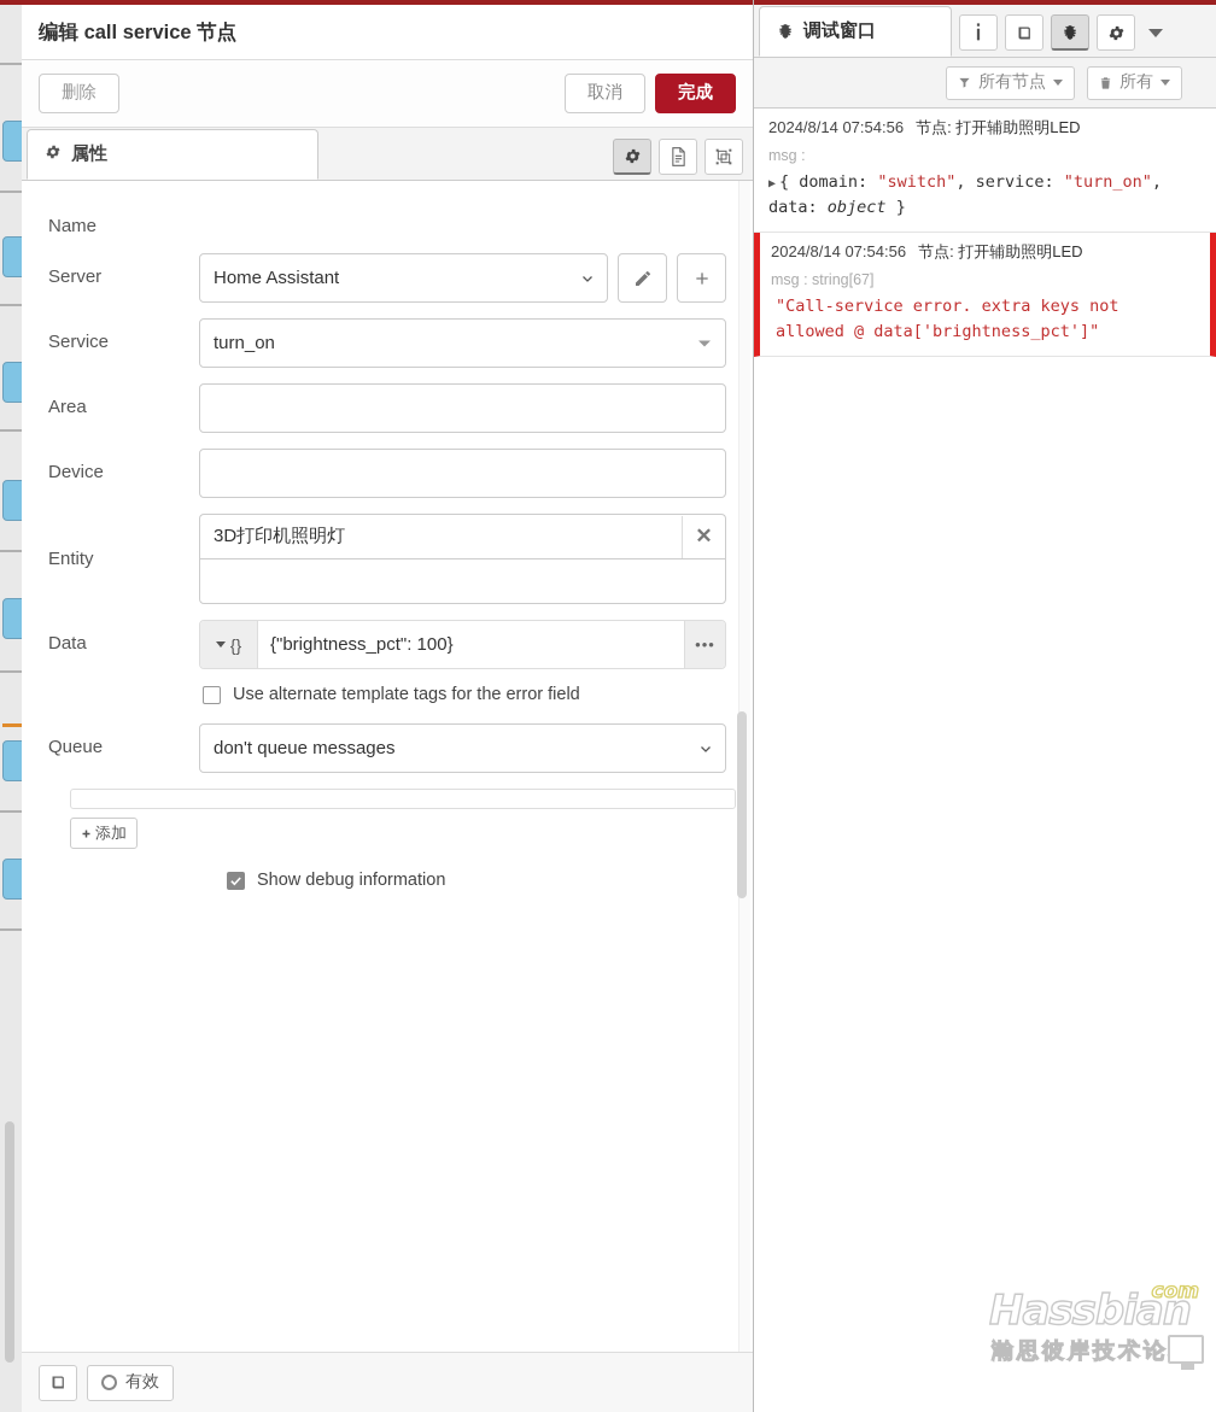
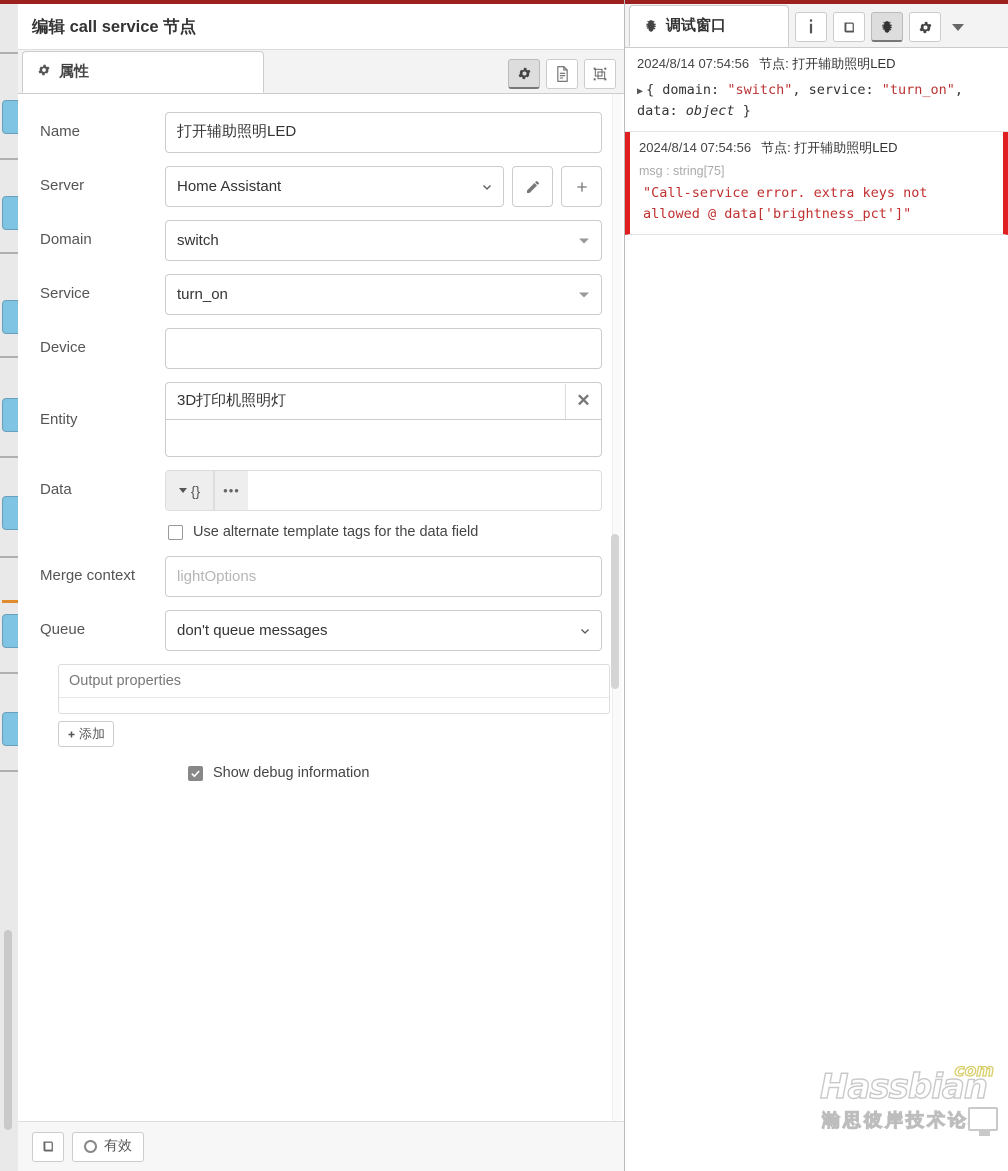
  编辑 call service 节点
- 删除
- 取消
- 完成
  属性
  Name
+ 打开辅助照明LED
  Server
  Home Assistant
+ Domain
+ switch
  Service
  turn_on
- Area
  Device
  Entity
  3D打印机照明灯
  ✕
  Data
  {}
- {"brightness_pct": 100}
  •••
- Use alternate template tags for the error field
+ Use alternate template tags for the data field
+ Merge context
+ lightOptions
  Queue
  don't queue messages
+ Output properties
  添加
  Show debug information
  有效
  调试窗口
- 所有节点
- 所有
  2024/8/14 07:54:56 节点: 打开辅助照明LED
- msg :
  ▶ { domain: "switch", service: "turn_on", data: object }
  2024/8/14 07:54:56 节点: 打开辅助照明LED
- msg : string[67]
+ msg : string[75]
  "Call-service error. extra keys not allowed @ data['brightness_pct']"
  Hassbian
  com
  瀚思彼岸技术论
